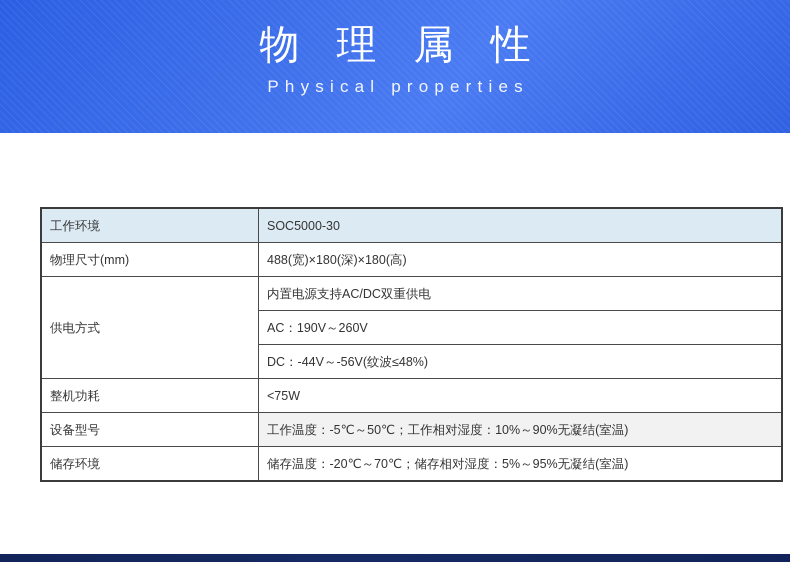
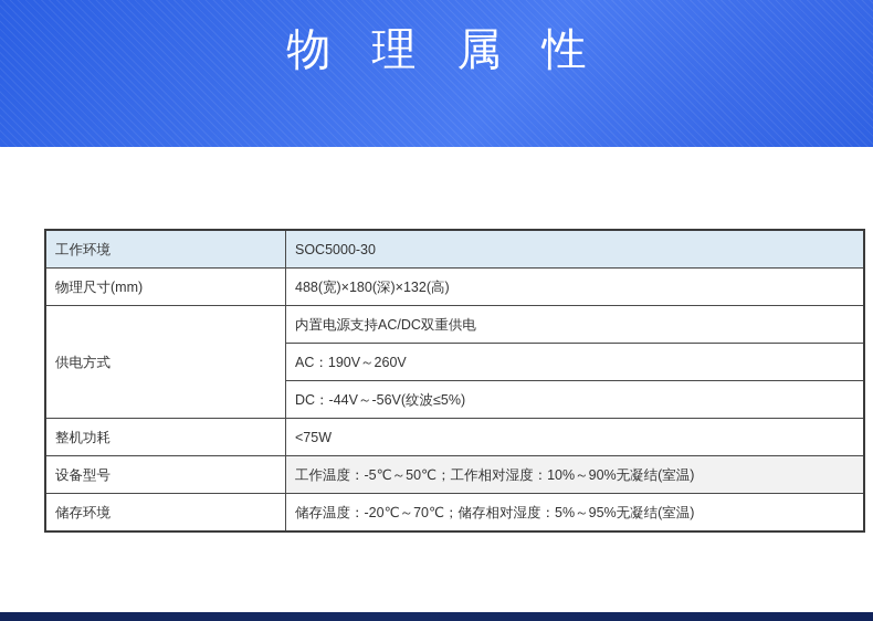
  物 理 属 性
- Physical properties
  工作环境	SOC5000-30
- 物理尺寸(mm)	488(宽)×180(深)×180(高)
+ 物理尺寸(mm)	488(宽)×180(深)×132(高)
  供电方式	内置电源支持AC/DC双重供电
  AC：190V～260V
- DC：-44V～-56V(纹波≤48%)
+ DC：-44V～-56V(纹波≤5%)
  整机功耗	<75W
  设备型号	工作温度：-5℃～50℃；工作相对湿度：10%～90%无凝结(室温)
  储存环境	储存温度：-20℃～70℃；储存相对湿度：5%～95%无凝结(室温)
